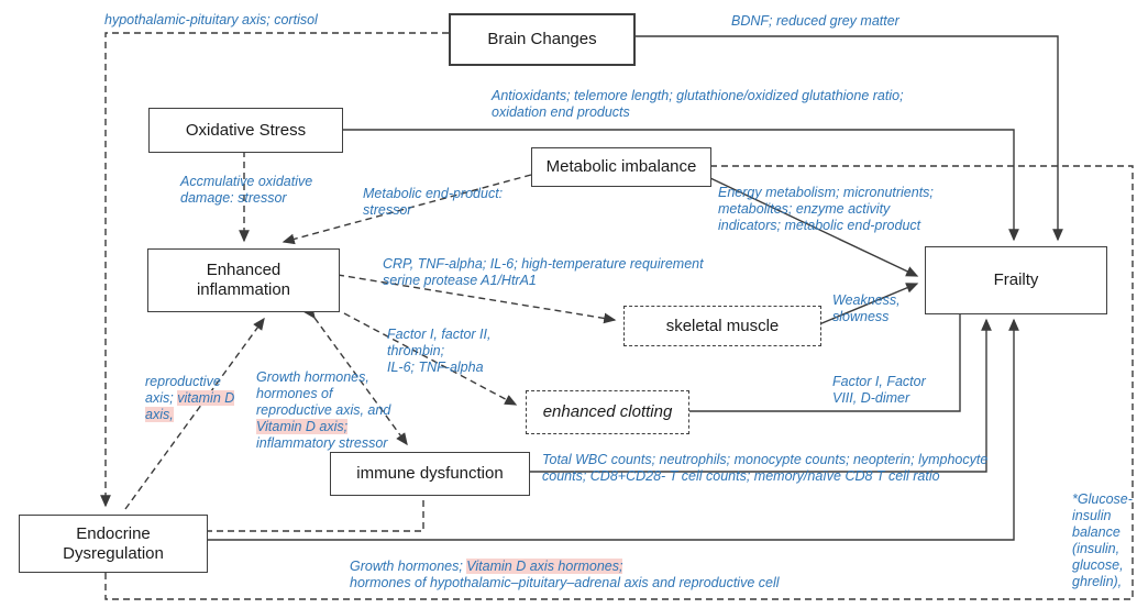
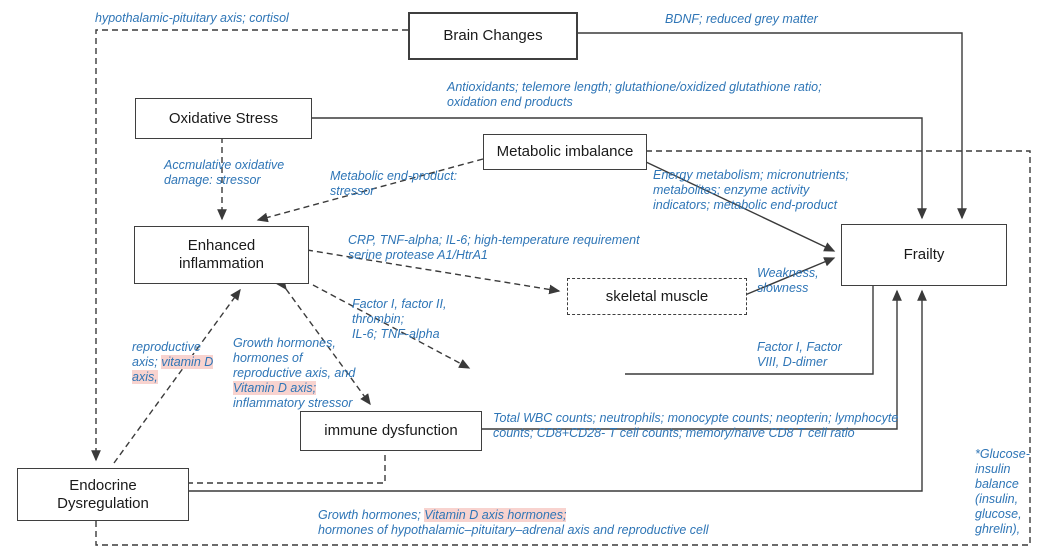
  Brain Changes
  Oxidative Stress
  Metabolic imbalance
  Enhanced
  inflammation
  Frailty
  skeletal muscle
- enhanced clotting
  immune dysfunction
  Endocrine
  Dysregulation
  hypothalamic-pituitary axis; cortisol
  BDNF; reduced grey matter
  Antioxidants; telemore length; glutathione/oxidized glutathione ratio;
  oxidation end products
  Accmulative oxidative
  damage: stressor
  Metabolic end-product:
  stressor
  Energy metabolism; micronutrients;
  metabolites; enzyme activity
  indicators; metabolic end-product
  CRP, TNF-alpha; IL-6; high-temperature requirement
  serine protease A1/HtrA1
  Weakness,
  slowness
  Factor I, factor II,
  thrombin;
  IL-6; TNF-alpha
  reproductive axis; vitamin D axis,
  Growth hormones,
  hormones of
  reproductive axis, and
  Vitamin D axis;
  inflammatory stressor
  Factor I, Factor
  VIII, D-dimer
  Total WBC counts; neutrophils; monocypte counts; neopterin; lymphocyte
  counts; CD8+CD28- T cell counts; memory/naïve CD8 T cell ratio
  Growth hormones; Vitamin D axis hormones;
  hormones of hypothalamic–pituitary–adrenal axis and reproductive cell
  *Glucose-
  insulin
  balance
  (insulin,
  glucose,
  ghrelin),
